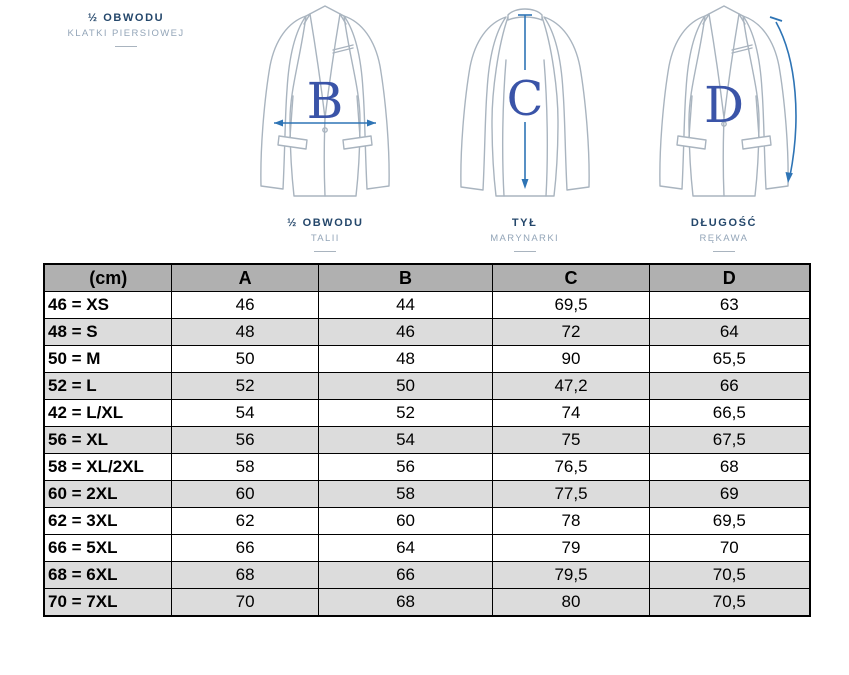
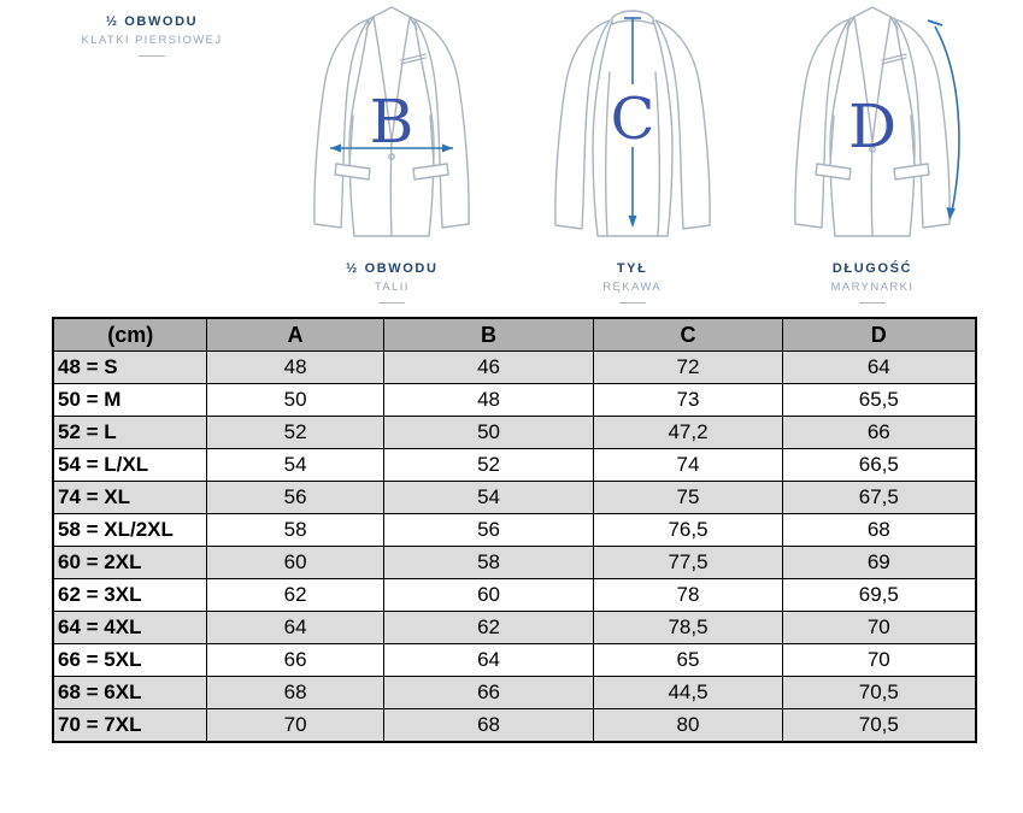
  ½ OBWODU
  KLATKI PIERSIOWEJ
  B
  ½ OBWODU
  TALII
  C
  TYŁ
- MARYNARKI
+ RĘKAWA
  D
  DŁUGOŚĆ
- RĘKAWA
+ MARYNARKI
  (cm)	A	B	C	D
- 46 = XS	46	44	69,5	63
  48 = S	48	46	72	64
- 50 = M	50	48	90	65,5
+ 50 = M	50	48	73	65,5
  52 = L	52	50	47,2	66
- 42 = L/XL	54	52	74	66,5
+ 54 = L/XL	54	52	74	66,5
- 56 = XL	56	54	75	67,5
+ 74 = XL	56	54	75	67,5
  58 = XL/2XL	58	56	76,5	68
  60 = 2XL	60	58	77,5	69
  62 = 3XL	62	60	78	69,5
+ 64 = 4XL	64	62	78,5	70
- 66 = 5XL	66	64	79	70
+ 66 = 5XL	66	64	65	70
- 68 = 6XL	68	66	79,5	70,5
+ 68 = 6XL	68	66	44,5	70,5
  70 = 7XL	70	68	80	70,5
